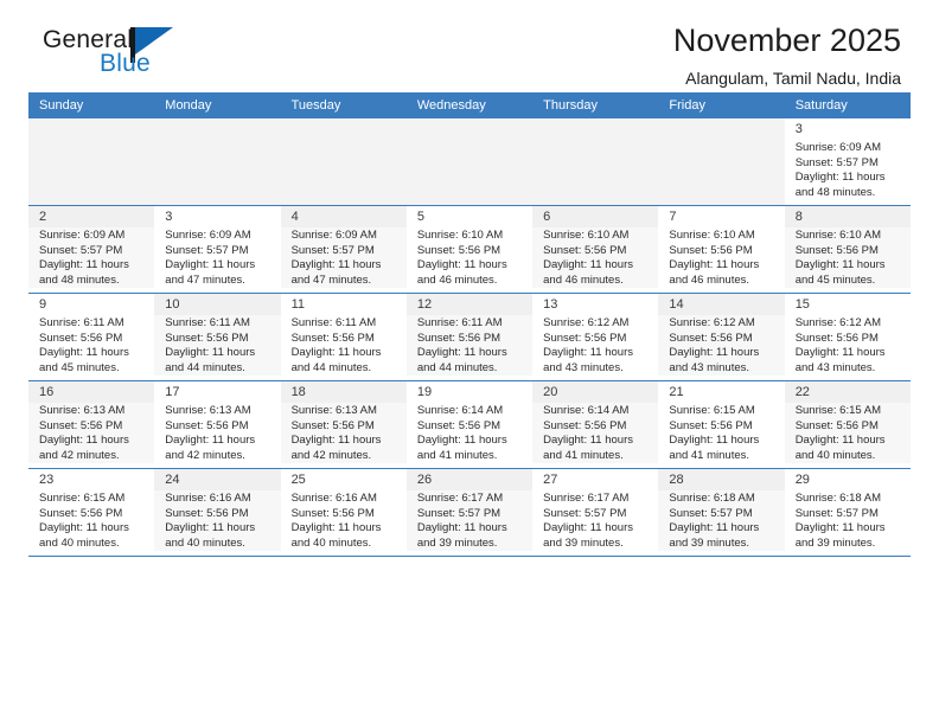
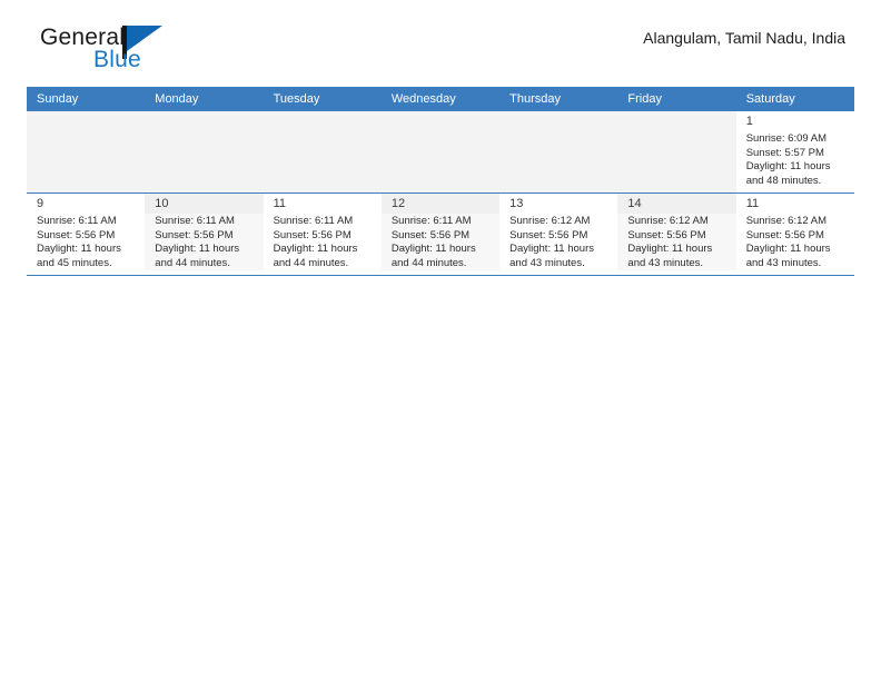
  Genera
  Blue
- November 2025
  Alangulam, Tamil Nadu, India
  Sunday	Monday	Tuesday	Wednesday	Thursday	Friday	Saturday
- 						3Sunrise: 6:09 AMSunset: 5:57 PMDaylight: 11 hoursand 48 minutes.
+ 						1Sunrise: 6:09 AMSunset: 5:57 PMDaylight: 11 hoursand 48 minutes.
- 2Sunrise: 6:09 AMSunset: 5:57 PMDaylight: 11 hoursand 48 minutes.	3Sunrise: 6:09 AMSunset: 5:57 PMDaylight: 11 hoursand 47 minutes.	4Sunrise: 6:09 AMSunset: 5:57 PMDaylight: 11 hoursand 47 minutes.	5Sunrise: 6:10 AMSunset: 5:56 PMDaylight: 11 hoursand 46 minutes.	6Sunrise: 6:10 AMSunset: 5:56 PMDaylight: 11 hoursand 46 minutes.	7Sunrise: 6:10 AMSunset: 5:56 PMDaylight: 11 hoursand 46 minutes.	8Sunrise: 6:10 AMSunset: 5:56 PMDaylight: 11 hoursand 45 minutes.
- 9Sunrise: 6:11 AMSunset: 5:56 PMDaylight: 11 hoursand 45 minutes.	10Sunrise: 6:11 AMSunset: 5:56 PMDaylight: 11 hoursand 44 minutes.	11Sunrise: 6:11 AMSunset: 5:56 PMDaylight: 11 hoursand 44 minutes.	12Sunrise: 6:11 AMSunset: 5:56 PMDaylight: 11 hoursand 44 minutes.	13Sunrise: 6:12 AMSunset: 5:56 PMDaylight: 11 hoursand 43 minutes.	14Sunrise: 6:12 AMSunset: 5:56 PMDaylight: 11 hoursand 43 minutes.	15Sunrise: 6:12 AMSunset: 5:56 PMDaylight: 11 hoursand 43 minutes.
+ 9Sunrise: 6:11 AMSunset: 5:56 PMDaylight: 11 hoursand 45 minutes.	10Sunrise: 6:11 AMSunset: 5:56 PMDaylight: 11 hoursand 44 minutes.	11Sunrise: 6:11 AMSunset: 5:56 PMDaylight: 11 hoursand 44 minutes.	12Sunrise: 6:11 AMSunset: 5:56 PMDaylight: 11 hoursand 44 minutes.	13Sunrise: 6:12 AMSunset: 5:56 PMDaylight: 11 hoursand 43 minutes.	14Sunrise: 6:12 AMSunset: 5:56 PMDaylight: 11 hoursand 43 minutes.	11Sunrise: 6:12 AMSunset: 5:56 PMDaylight: 11 hoursand 43 minutes.
- 16Sunrise: 6:13 AMSunset: 5:56 PMDaylight: 11 hoursand 42 minutes.	17Sunrise: 6:13 AMSunset: 5:56 PMDaylight: 11 hoursand 42 minutes.	18Sunrise: 6:13 AMSunset: 5:56 PMDaylight: 11 hoursand 42 minutes.	19Sunrise: 6:14 AMSunset: 5:56 PMDaylight: 11 hoursand 41 minutes.	20Sunrise: 6:14 AMSunset: 5:56 PMDaylight: 11 hoursand 41 minutes.	21Sunrise: 6:15 AMSunset: 5:56 PMDaylight: 11 hoursand 41 minutes.	22Sunrise: 6:15 AMSunset: 5:56 PMDaylight: 11 hoursand 40 minutes.
- 23Sunrise: 6:15 AMSunset: 5:56 PMDaylight: 11 hoursand 40 minutes.	24Sunrise: 6:16 AMSunset: 5:56 PMDaylight: 11 hoursand 40 minutes.	25Sunrise: 6:16 AMSunset: 5:56 PMDaylight: 11 hoursand 40 minutes.	26Sunrise: 6:17 AMSunset: 5:57 PMDaylight: 11 hoursand 39 minutes.	27Sunrise: 6:17 AMSunset: 5:57 PMDaylight: 11 hoursand 39 minutes.	28Sunrise: 6:18 AMSunset: 5:57 PMDaylight: 11 hoursand 39 minutes.	29Sunrise: 6:18 AMSunset: 5:57 PMDaylight: 11 hoursand 39 minutes.
